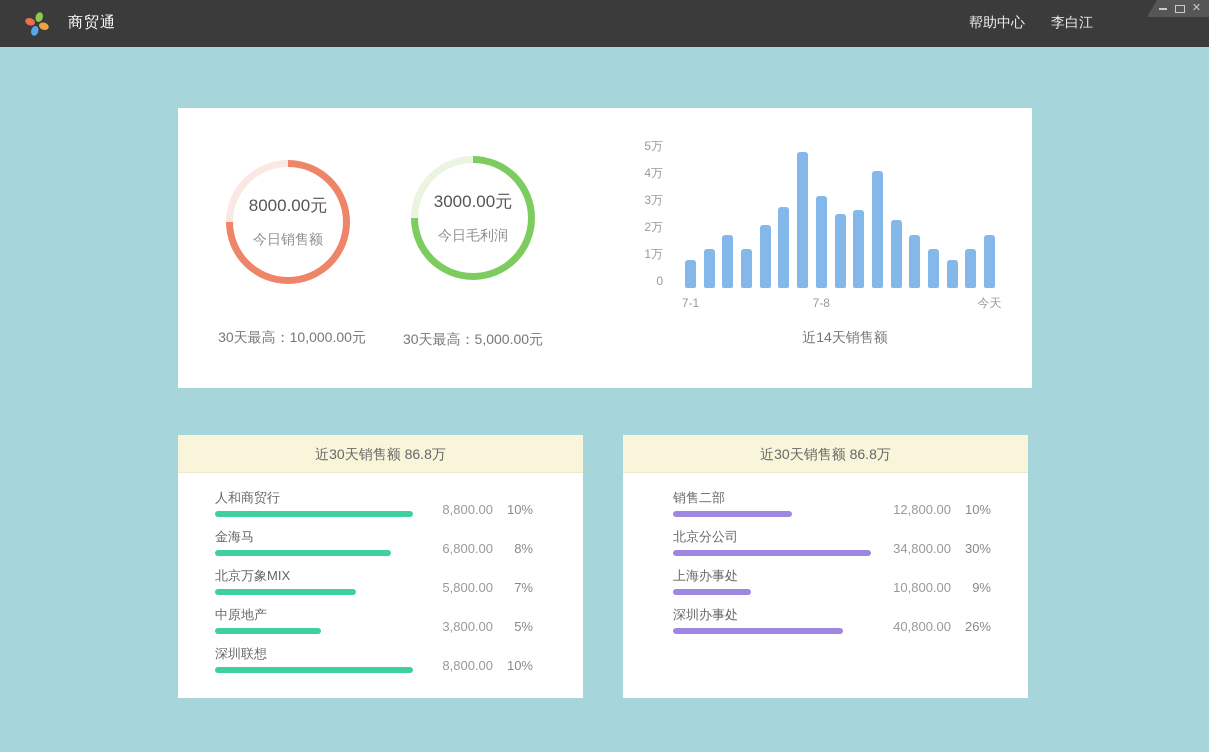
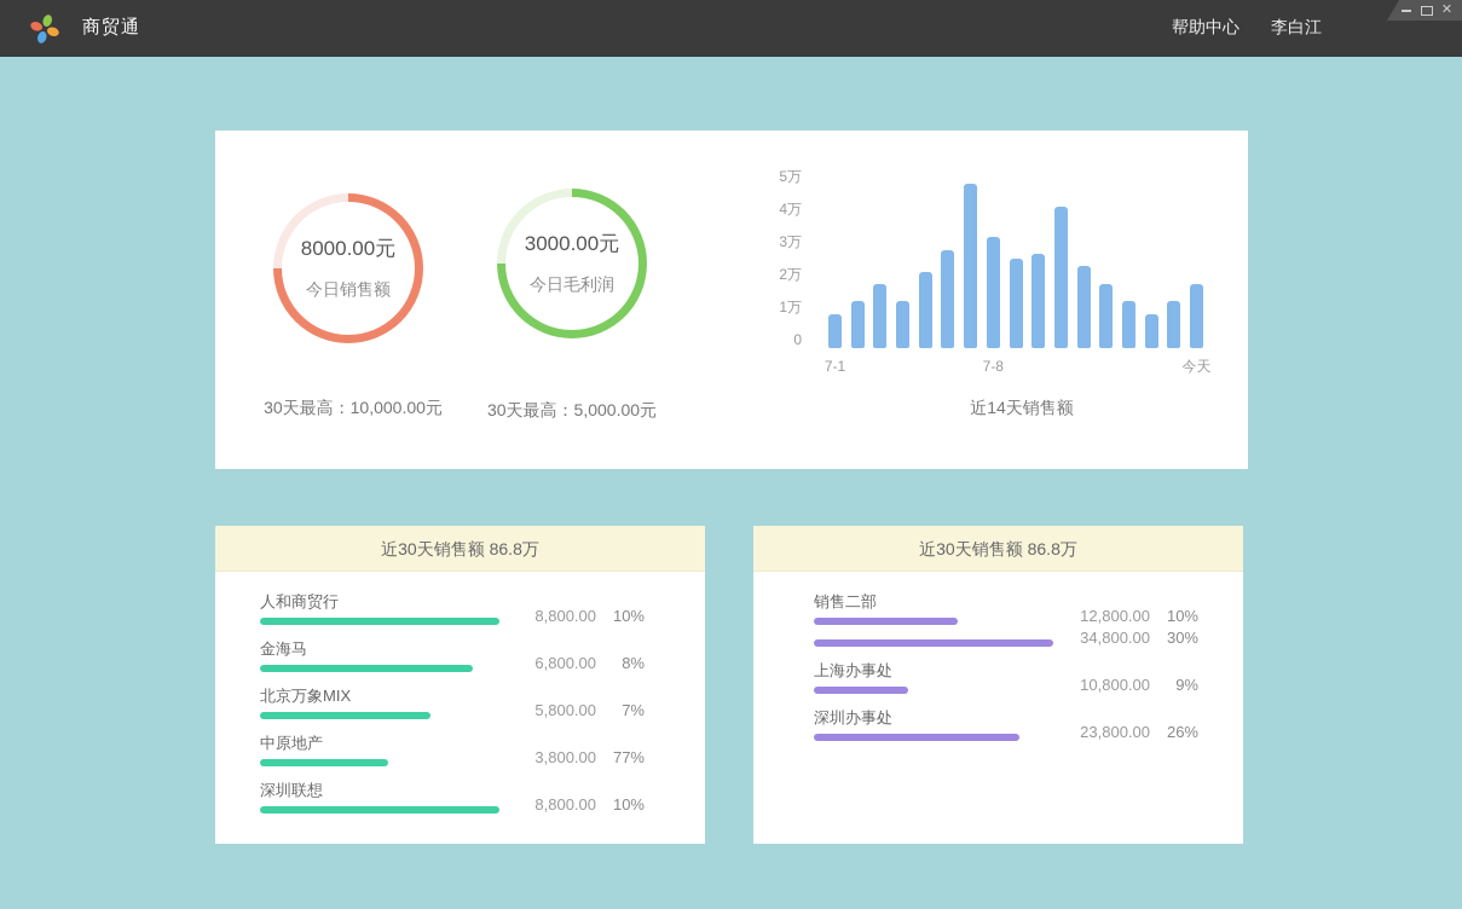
  商贸通
  帮助中心
  李白江
  ✕
  8000.00元
  今日销售额
  30天最高：10,000.00元
  3000.00元
  今日毛利润
  30天最高：5,000.00元
  0
  1万
  2万
  3万
  4万
  5万
  7-1
  7-8
  今天
  近14天销售额
  近30天销售额 86.8万
  人和商贸行
  8,800.00
  10%
  金海马
  6,800.00
  8%
  北京万象MIX
  5,800.00
  7%
  中原地产
  3,800.00
- 5%
+ 77%
  深圳联想
  8,800.00
  10%
  近30天销售额 86.8万
  销售二部
  12,800.00
  10%
- 北京分公司
  34,800.00
  30%
  上海办事处
  10,800.00
  9%
  深圳办事处
- 40,800.00
+ 23,800.00
  26%
